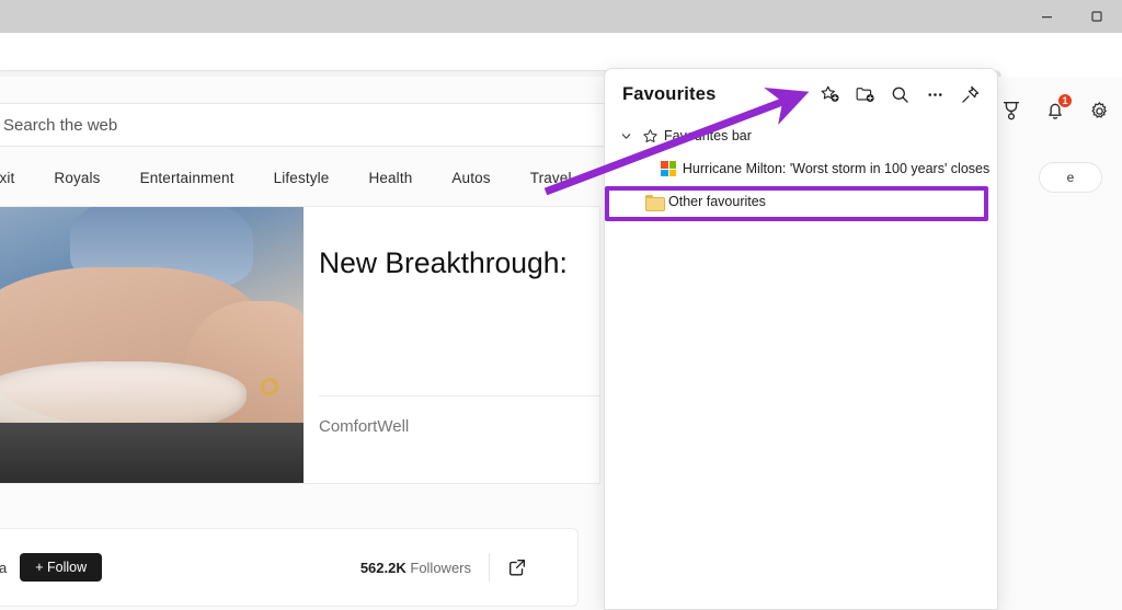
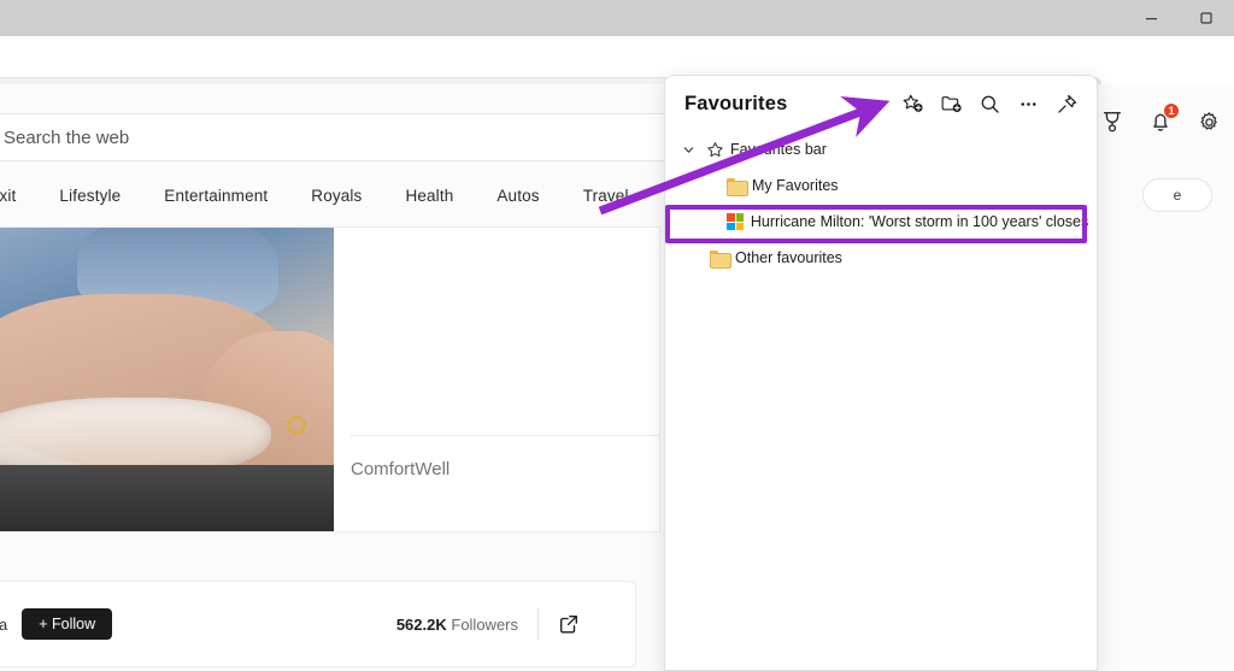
  Search the web
  1
- Royals
+ Lifestyle
  Entertainment
- Lifestyle
+ Royals
  Health
  Autos
  Travel
  e
- New Breakthrough:
  ComfortWell
  a
  + Follow
  562.2K Followers
  Favourites
  Farites bar
+ My Favorites
  Hurricane Milton: 'Worst storm in 100 years' closes
  Other favourites
